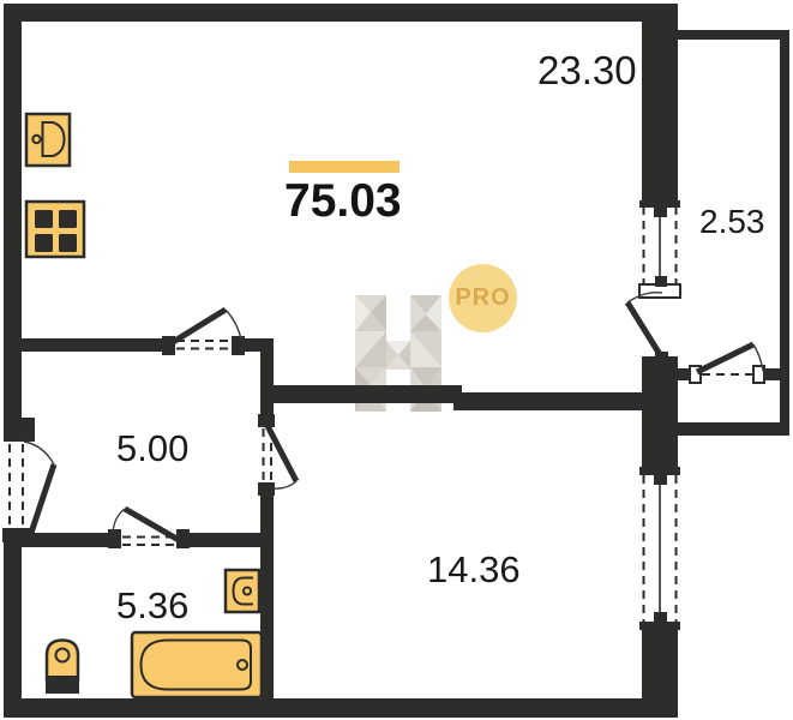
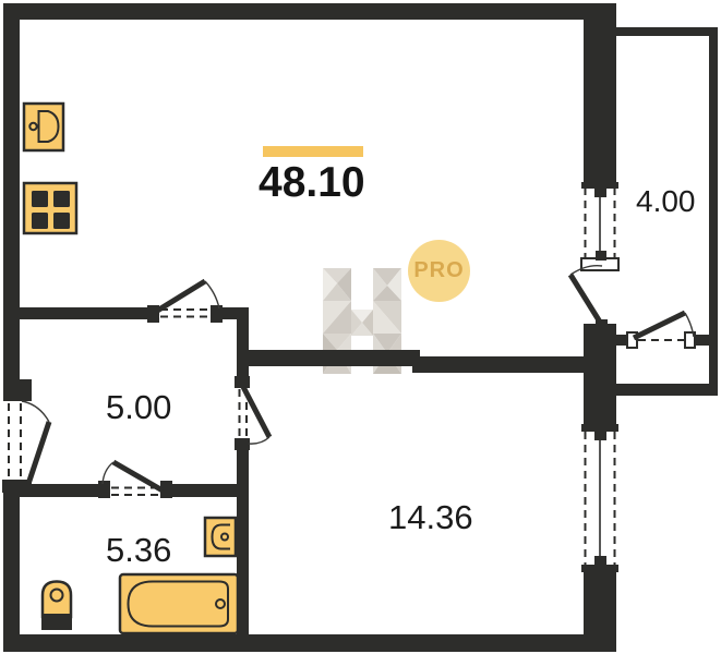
- 23.30
- 2.53
+ 4.00
  5.00
  5.36
  14.36
- 75.03
+ 48.10
  PRO
